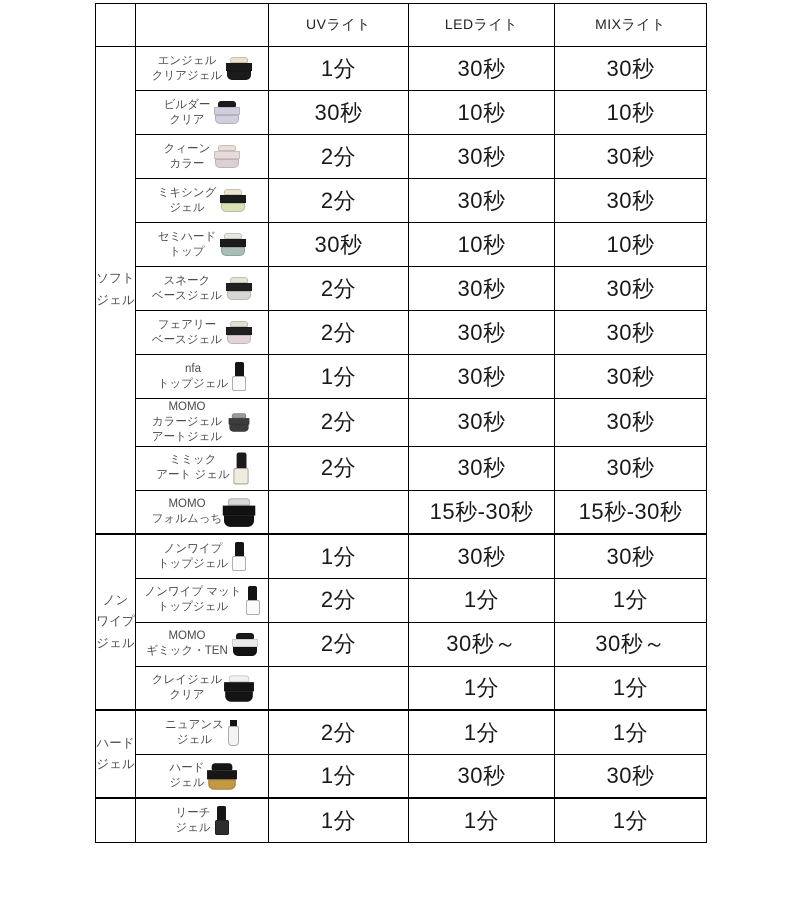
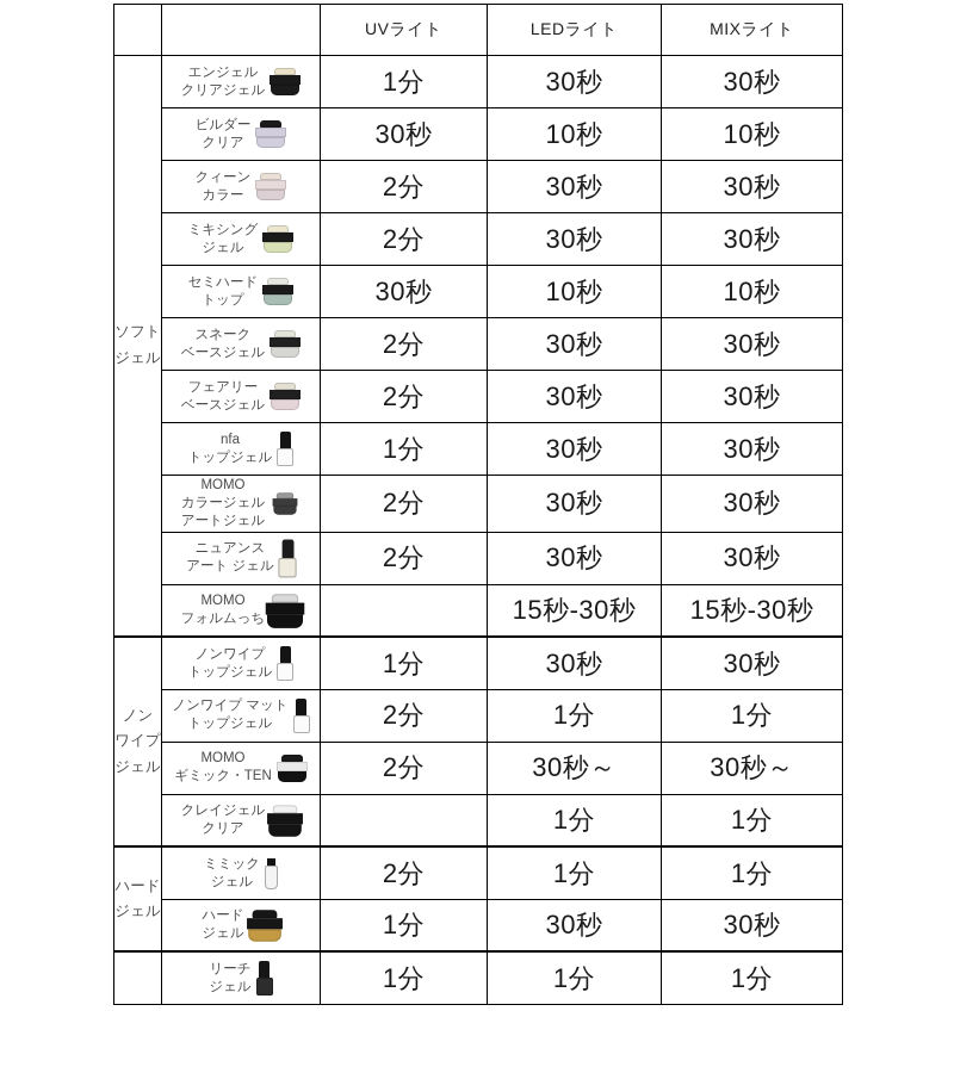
  		UVライト	LEDライト	MIXライト
  ソフトジェル	エンジェルクリアジェル	1分	30秒	30秒
  ビルダークリア	30秒	10秒	10秒
  クィーンカラー	2分	30秒	30秒
  ミキシングジェル	2分	30秒	30秒
  セミハードトップ	30秒	10秒	10秒
  スネークベースジェル	2分	30秒	30秒
  フェアリーベースジェル	2分	30秒	30秒
  nfaトップジェル	1分	30秒	30秒
  MOMOカラージェルアートジェル	2分	30秒	30秒
- ミミックアート ジェル	2分	30秒	30秒
+ ニュアンスアート ジェル	2分	30秒	30秒
  MOMOフォルムっち		15秒-30秒	15秒-30秒
  ノンワイプジェル	ノンワイプトップジェル	1分	30秒	30秒
  ノンワイプ マットトップジェル	2分	1分	1分
  MOMOギミック・TEN	2分	30秒～	30秒～
  クレイジェルクリア		1分	1分
- ハードジェル	ニュアンスジェル	2分	1分	1分
+ ハードジェル	ミミックジェル	2分	1分	1分
  ハードジェル	1分	30秒	30秒
  	リーチジェル	1分	1分	1分
